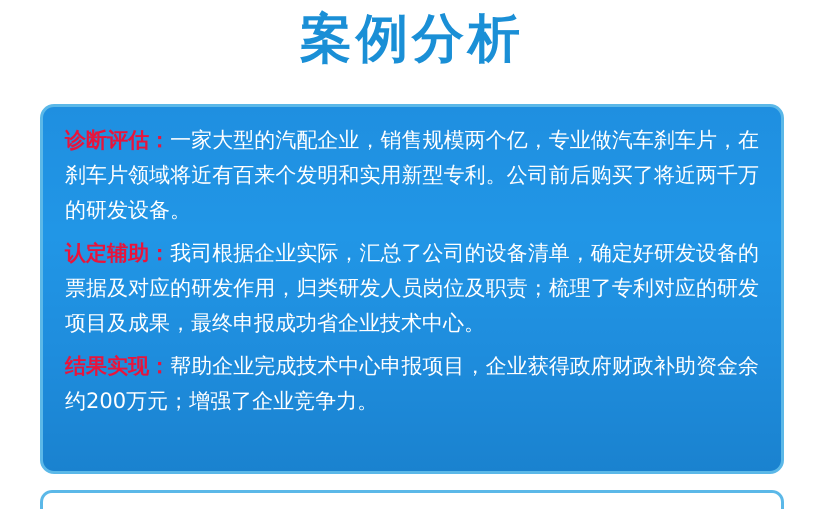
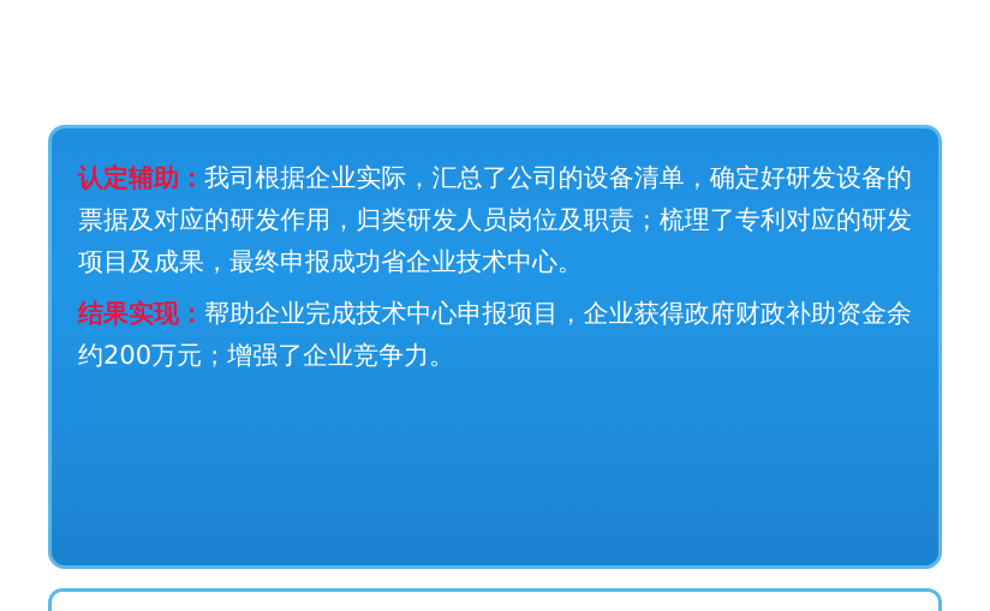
- 案例分析
- 诊断评估：一家大型的汽配企业，销售规模两个亿，专业做汽车刹车片，在刹车片领域将近有百来个发明和实用新型专利。公司前后购买了将近两千万的研发设备。
  认定辅助：我司根据企业实际，汇总了公司的设备清单，确定好研发设备的票据及对应的研发作用，归类研发人员岗位及职责；梳理了专利对应的研发项目及成果，最终申报成功省企业技术中心。
  结果实现：帮助企业完成技术中心申报项目，企业获得政府财政补助资金余约200万元；增强了企业竞争力。
